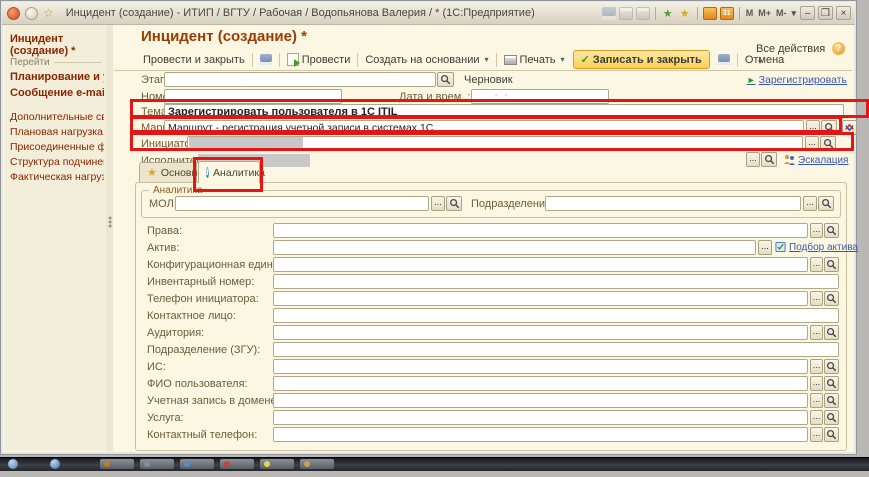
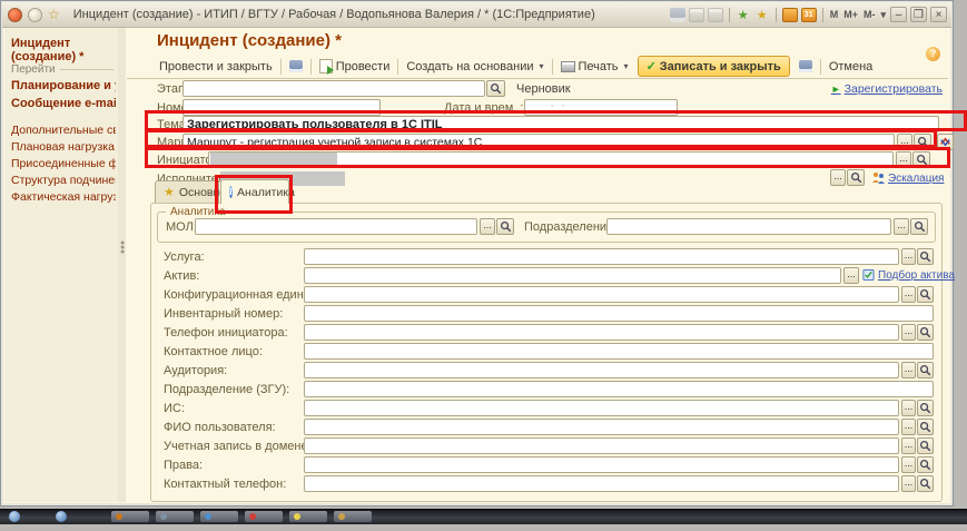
  ☆
  Инцидент (создание) - ИТИП / ВГТУ / Рабочая / Водопьянова Валерия / * (1С:Предприятие)
  ★
  ★
  M
  M+
  M-
  ▾
  –
  ❒
  ×
  Инцидент (создание) *
  Перейти
  Сообщение e-mai
  Присоединенные ф
  Структура подчине
  Фактическая нагруз
  Инцидент (создание) *
  Провести и закрыть
  Провести
  Создать на основании
  ▾
  Печать
  ▾
  ✓
  Записать и закрыть
  Отмена
- Все действия ▾
  ?
  Этап
  Черновик
  ► Зарегистрировать
  Дата и врем..:
  . . : :
  Зарегистрировать пользователя в 1С ITIL
  Маршрут - регистрация учетной записи в системах 1С
  ...
  Инициат
  ...
  Исполните
  ...
  Эскалация
  ★
  Основн
  i
  Аналитика
  Аналитика
  МОЛ
  ...
  Подразделени
  ...
- Права:
+ Услуга:
  ...
  Актив:
  ...
  Подбор актива
  Конфигурационная един
  ...
  Инвентарный номер:
  Телефон инициатора:
  ...
  Контактное лицо:
  Аудитория:
  ...
  Подразделение (ЗГУ):
  ИС:
  ...
  ФИО пользователя:
  ...
  Учетная запись в домен
  ...
- Услуга:
+ Права:
  ...
  Контактный телефон:
  ...
